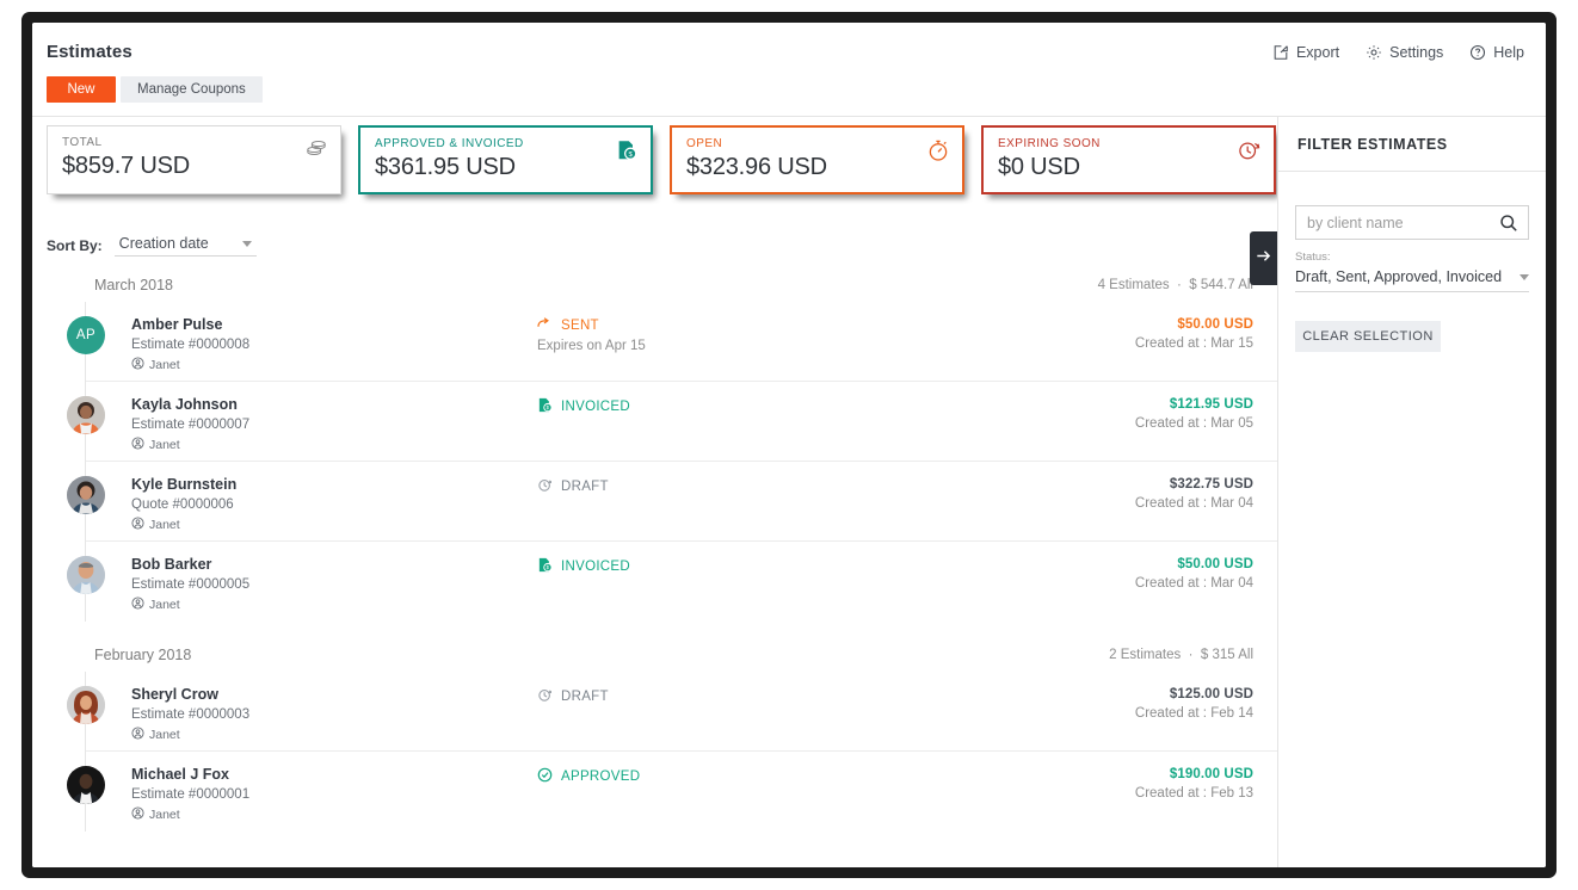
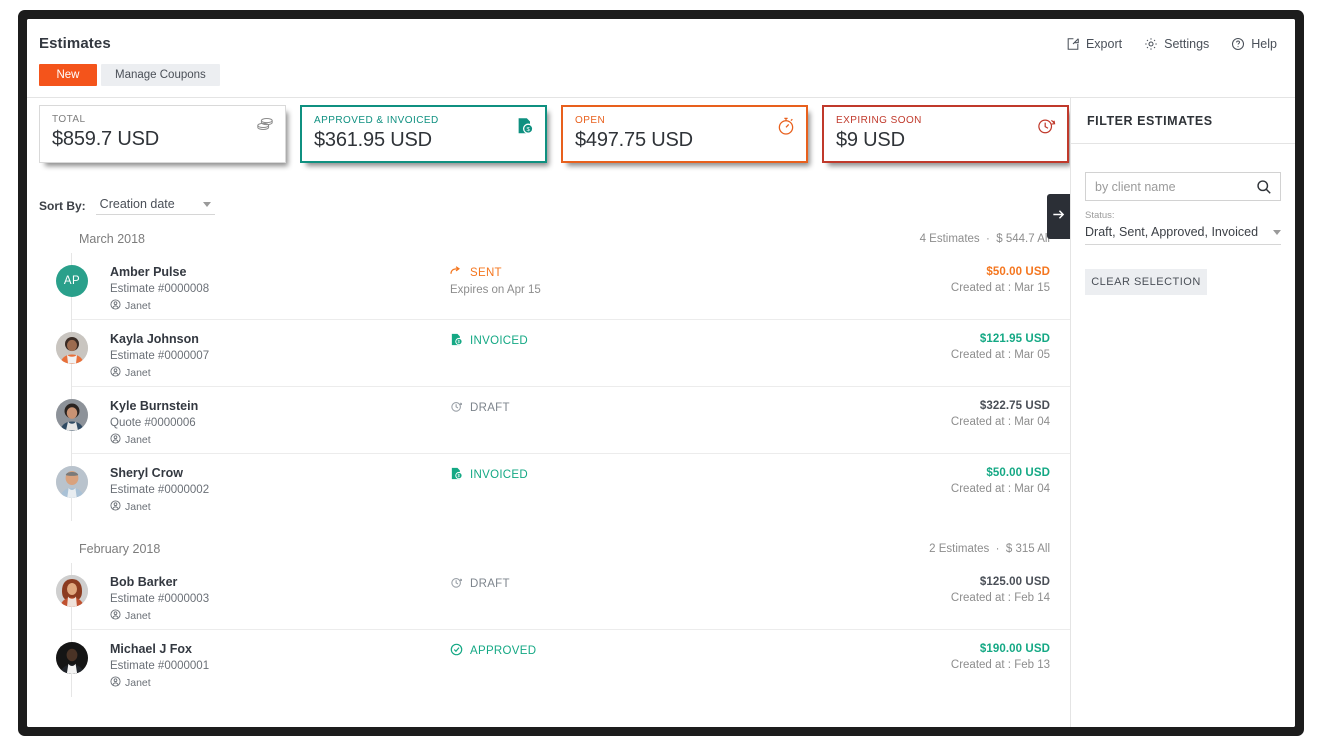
  Estimates
  New
  Manage Coupons
  Export
  Settings
  Help
  TOTAL
  $859.7 USD
  APPROVED & INVOICED
  $361.95 USD
  OPEN
- $323.96 USD
+ $497.75 USD
  EXPIRING SOON
- $0 USD
+ $9 USD
  Sort By:
  Creation date
  March 2018
  4 Estimates · $ 544.7 All
  AP
  Amber Pulse
  Estimate #0000008
  Janet
  SENT
  Expires on Apr 15
  $50.00 USD
  Created at : Mar 15
  Kayla Johnson
  Estimate #0000007
  Janet
  INVOICED
  $121.95 USD
  Created at : Mar 05
  Kyle Burnstein
  Quote #0000006
  Janet
  DRAFT
  $322.75 USD
  Created at : Mar 04
- Bob Barker
+ Sheryl Crow
- Estimate #0000005
+ Estimate #0000002
  Janet
  INVOICED
  $50.00 USD
  Created at : Mar 04
  February 2018
  2 Estimates · $ 315 All
- Sheryl Crow
+ Bob Barker
  Estimate #0000003
  Janet
  DRAFT
  $125.00 USD
  Created at : Feb 14
  Michael J Fox
  Estimate #0000001
  Janet
  APPROVED
  $190.00 USD
  Created at : Feb 13
  FILTER ESTIMATES
  by client name
  Status:
  Draft, Sent, Approved, Invoiced
  CLEAR SELECTION
